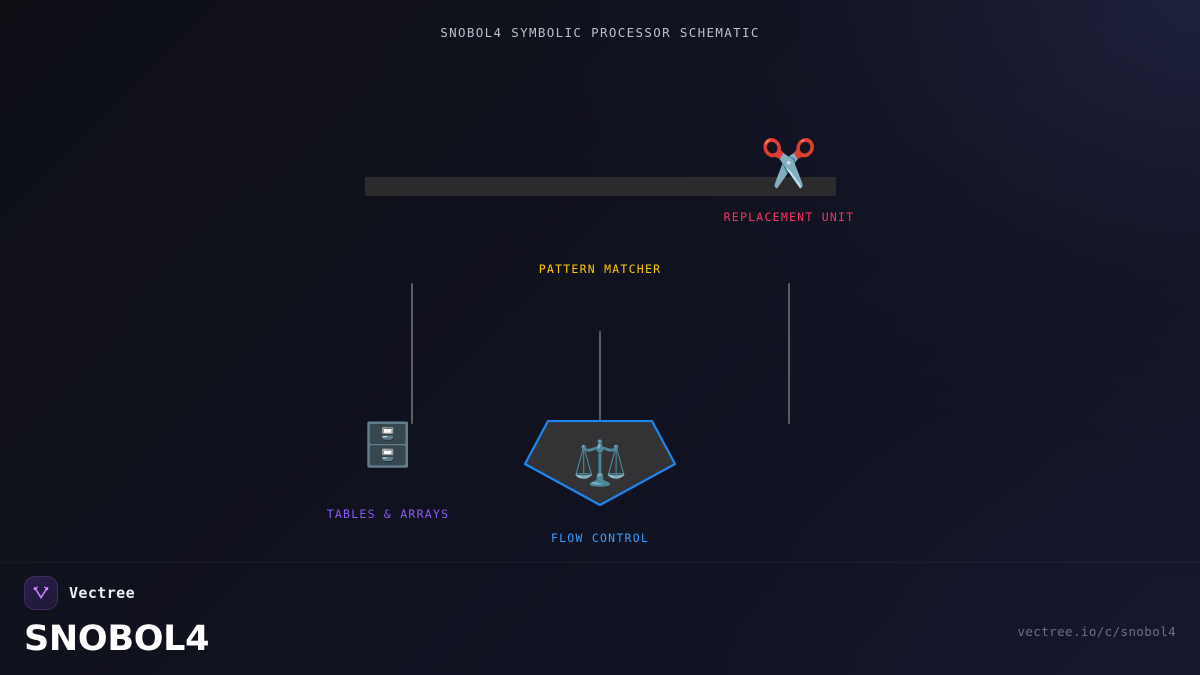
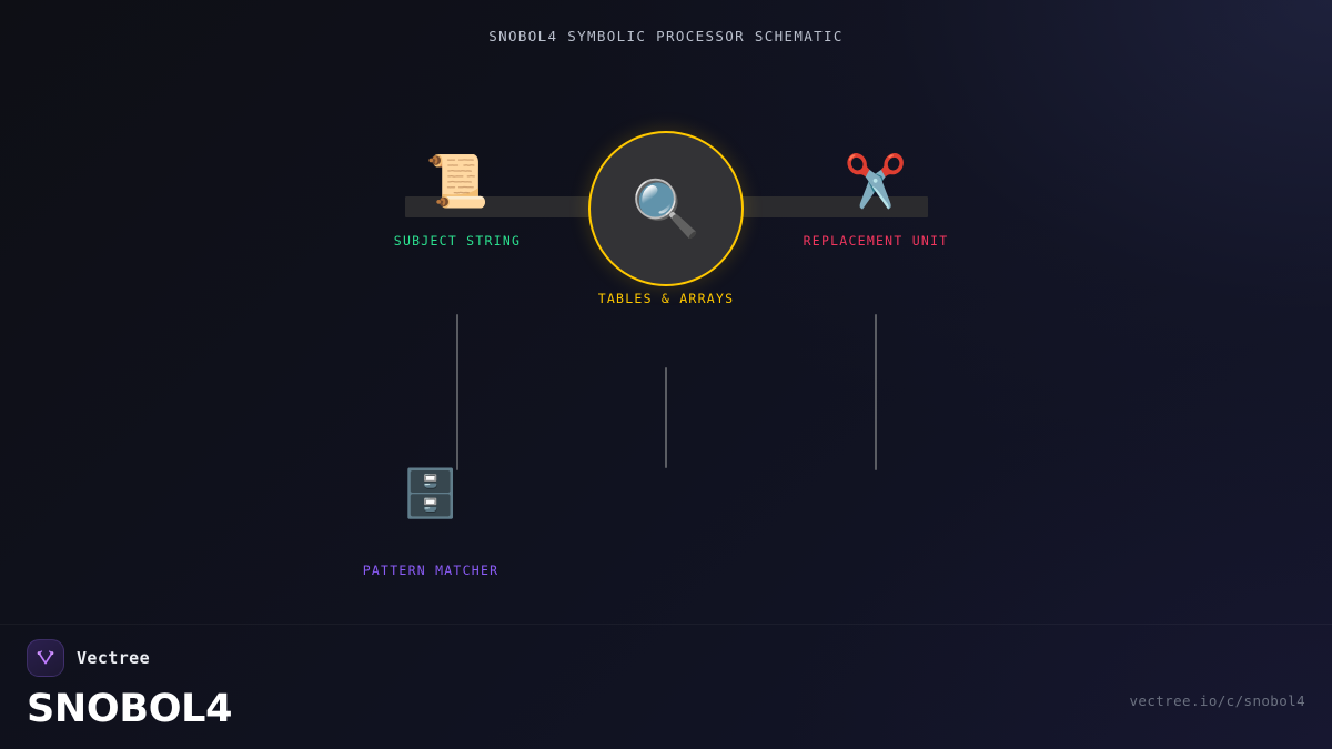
  SNOBOL4 SYMBOLIC PROCESSOR SCHEMATIC
+ 📜
+ SUBJECT STRING
+ 🔍
- PATTERN MATCHER
+ TABLES & ARRAYS
  ✂️
  REPLACEMENT UNIT
  🗄️
- TABLES & ARRAYS
+ PATTERN MATCHER
- ⚖️
- FLOW CONTROL
  Vectree
  SNOBOL4
  vectree.io/c/snobol4
